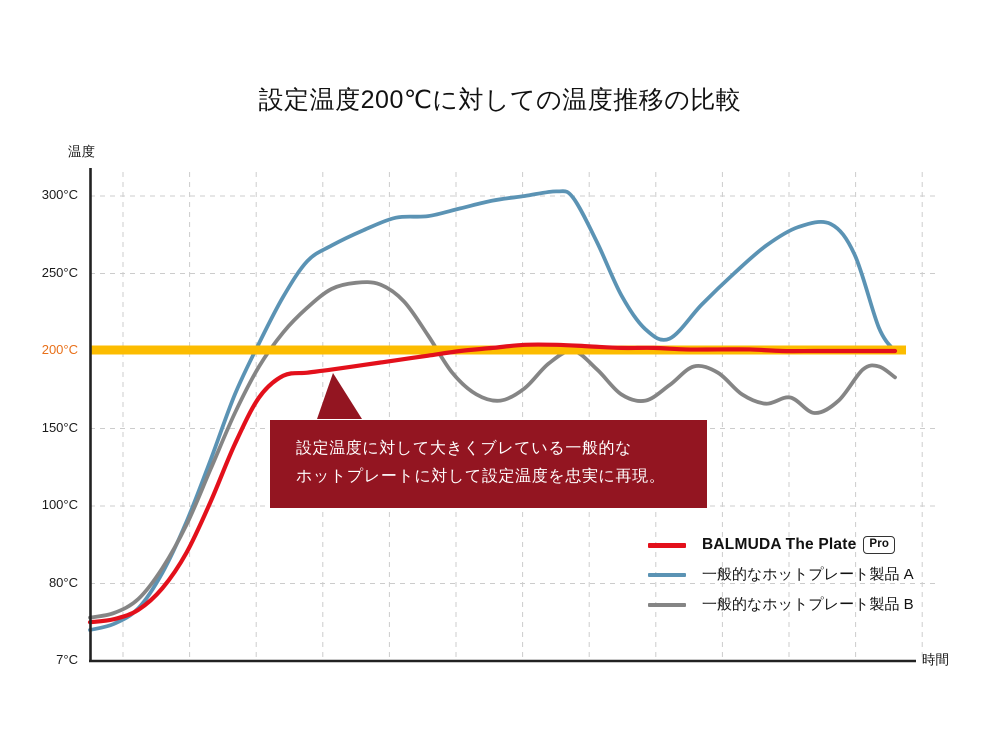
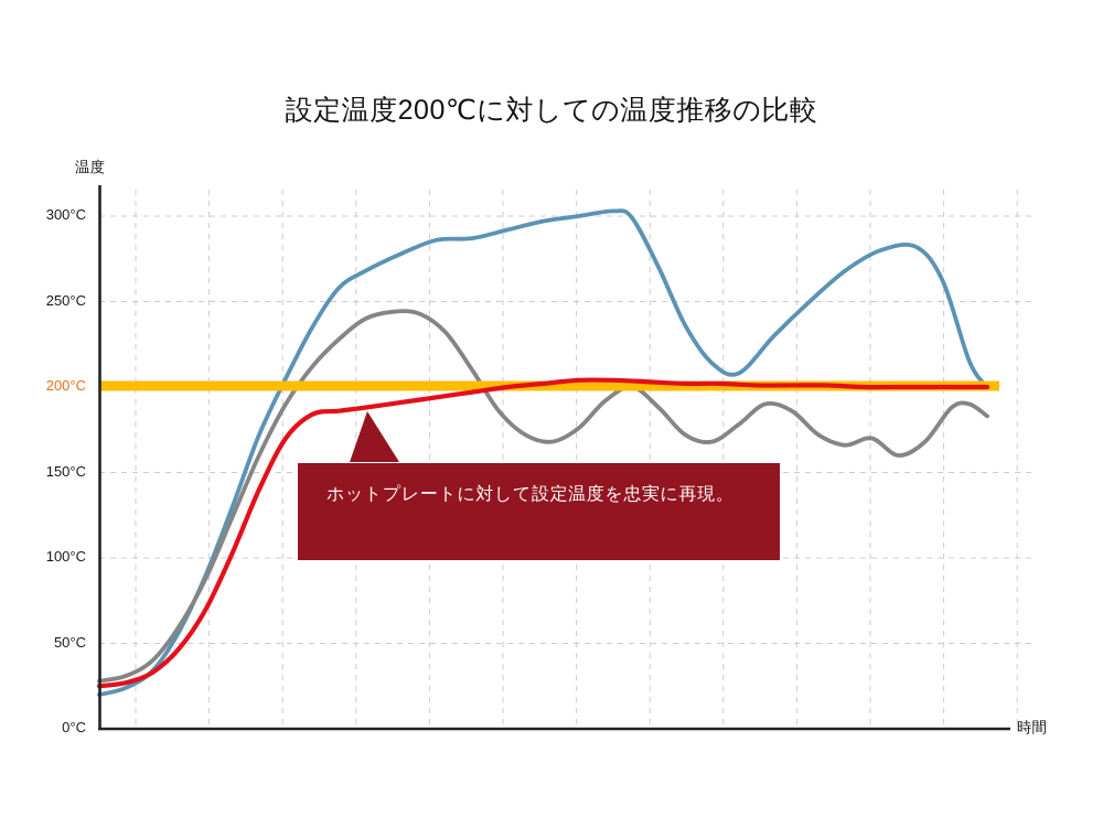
  設定温度200℃に対しての温度推移の比較
  温度
  時間
- 設定温度に対して大きくブレている一般的な
  ホットプレートに対して設定温度を忠実に再現。
- BALMUDA The Plate Pro
- 一般的なホットプレート製品 A
- 一般的なホットプレート製品 B
- 7°C
+ 0°C
- 80°C
+ 50°C
  100°C
  150°C
  200°C
  250°C
  300°C
